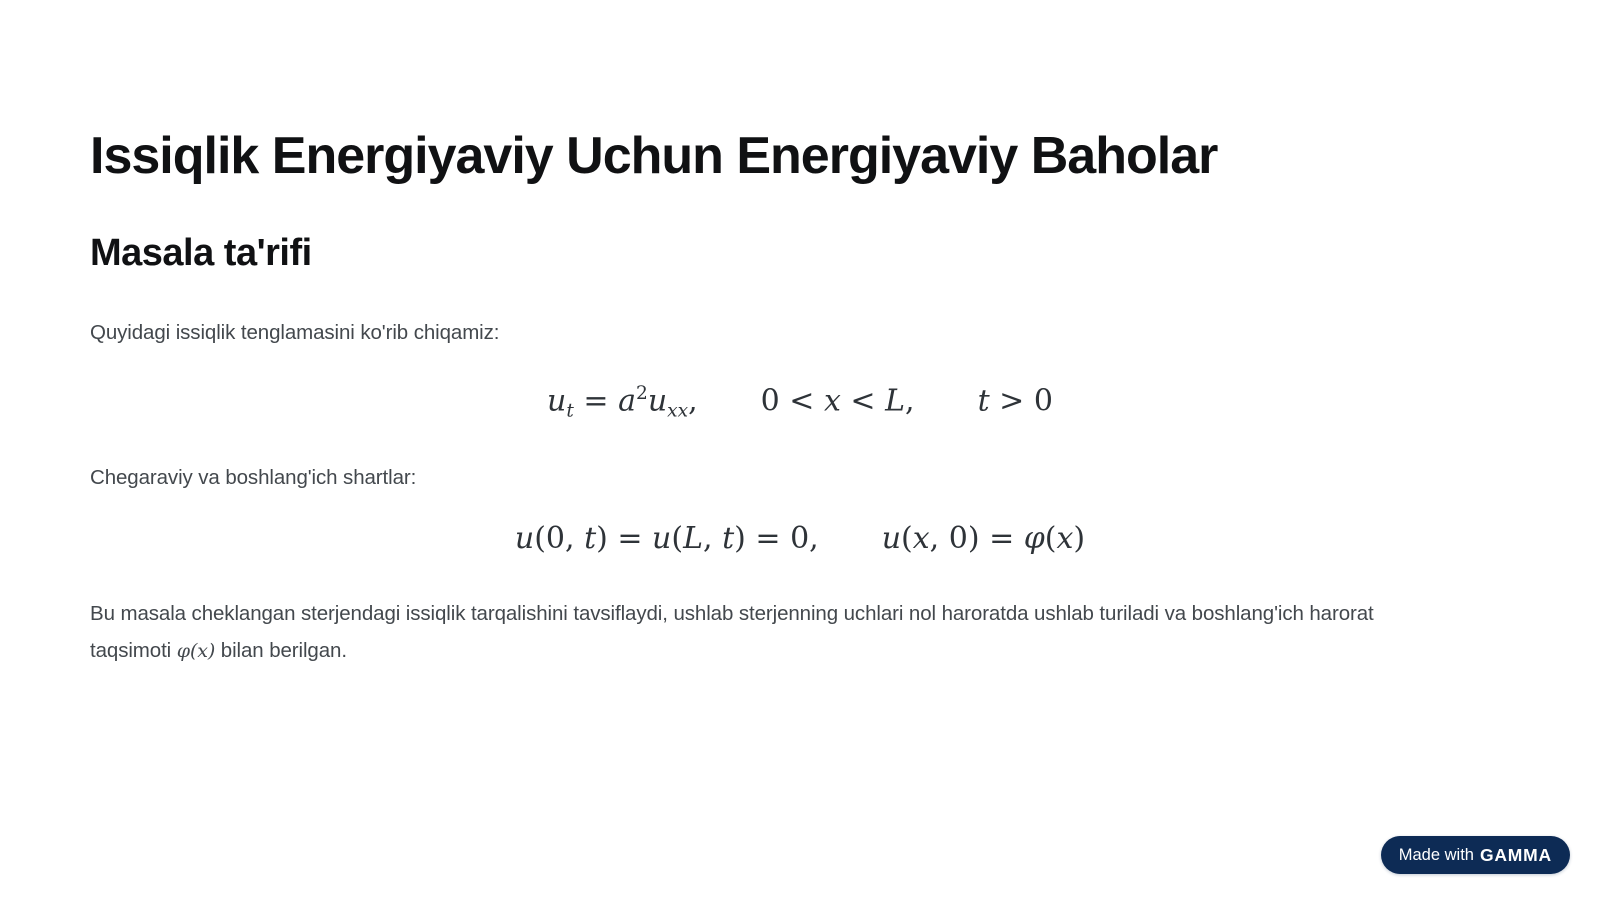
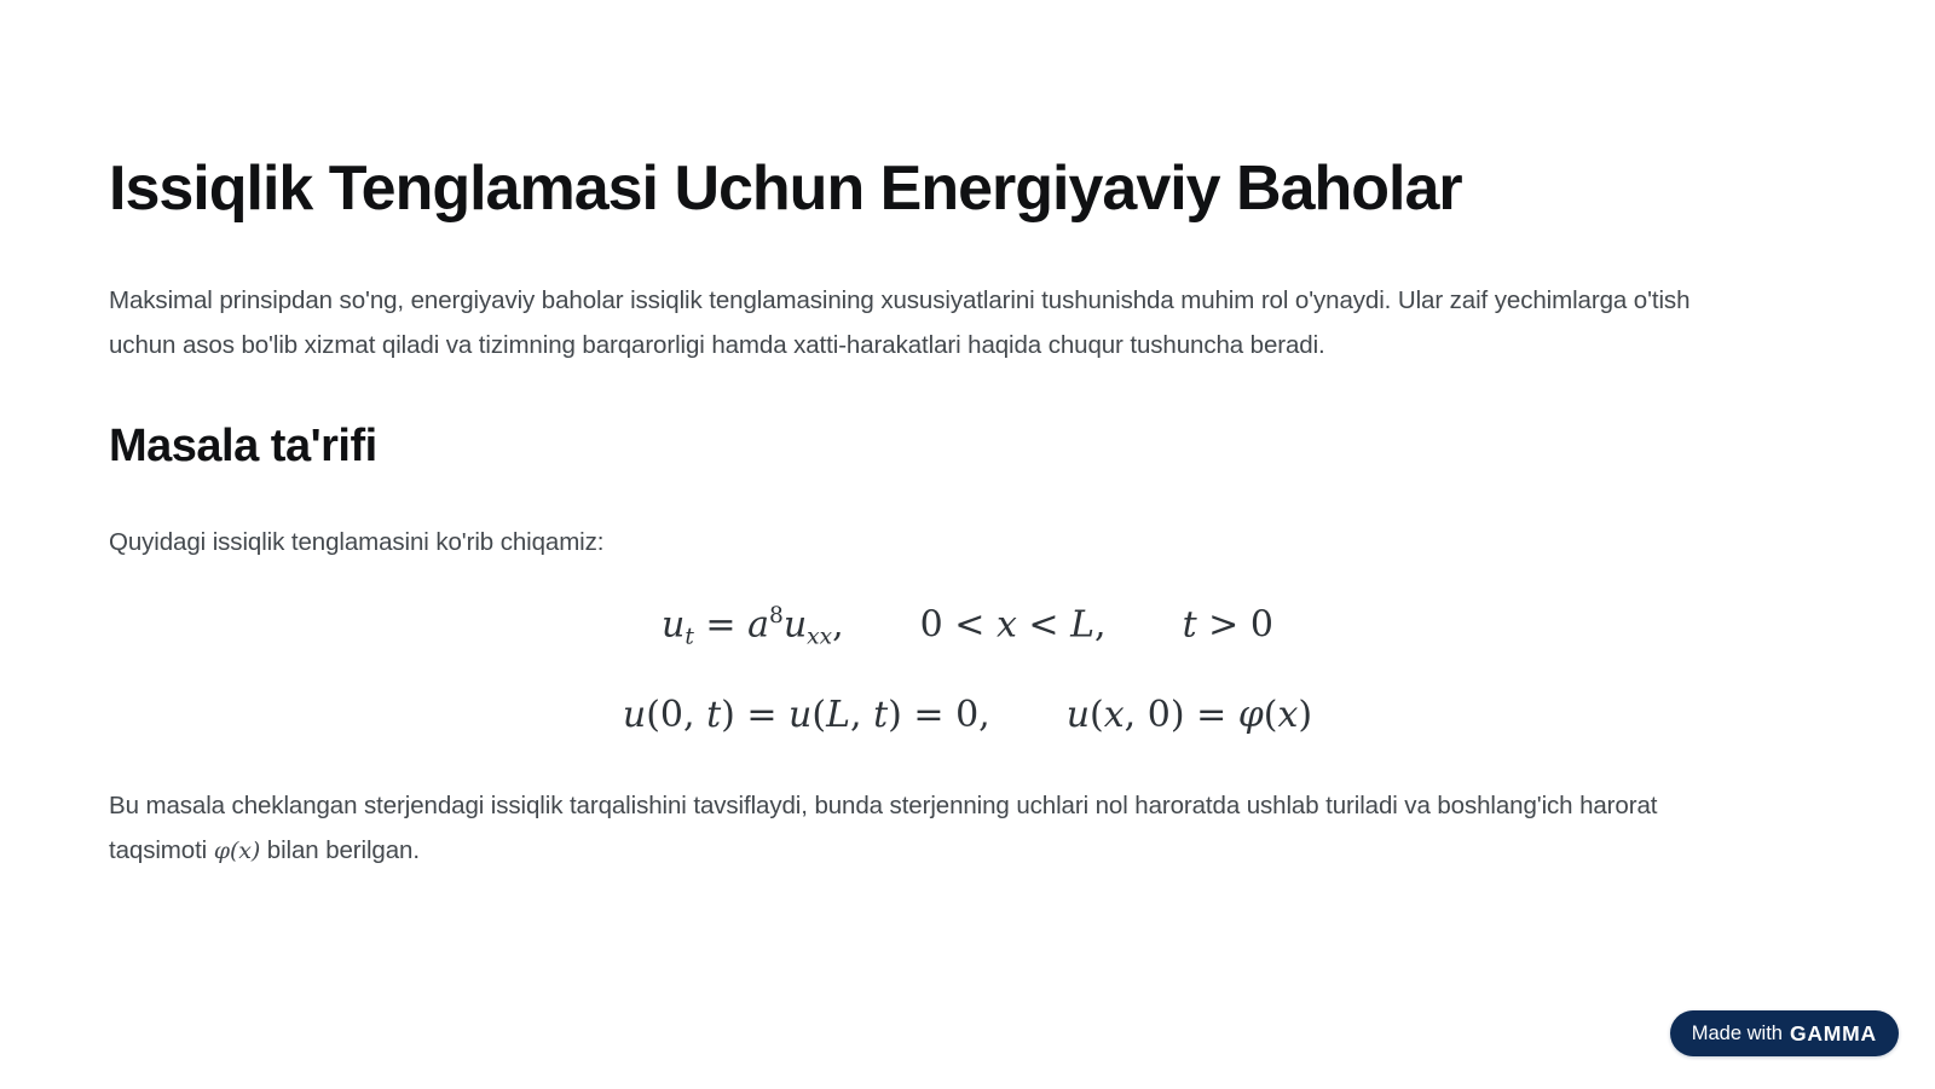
- Issiqlik Energiyaviy Uchun Energiyaviy Baholar
+ Issiqlik Tenglamasi Uchun Energiyaviy Baholar
+ Maksimal prinsipdan so'ng, energiyaviy baholar issiqlik tenglamasining xususiyatlarini tushunishda muhim rol o'ynaydi. Ular zaif yechimlarga o'tish
+ uchun asos bo'lib xizmat qiladi va tizimning barqarorligi hamda xatti-harakatlari haqida chuqur tushuncha beradi.
  Masala ta'rifi
  Quyidagi issiqlik tenglamasini ko'rib chiqamiz:
- ut = a2uxx, 0 < x < L, t > 0
+ ut = a8uxx, 0 < x < L, t > 0
- Chegaraviy va boshlang'ich shartlar:
  u(0, t) = u(L, t) = 0, u(x, 0) = φ(x)
- Bu masala cheklangan sterjendagi issiqlik tarqalishini tavsiflaydi, ushlab sterjenning uchlari nol haroratda ushlab turiladi va boshlang'ich harorat
+ Bu masala cheklangan sterjendagi issiqlik tarqalishini tavsiflaydi, bunda sterjenning uchlari nol haroratda ushlab turiladi va boshlang'ich harorat
  taqsimoti φ(x) bilan berilgan.
  Made with
  GAMMA
